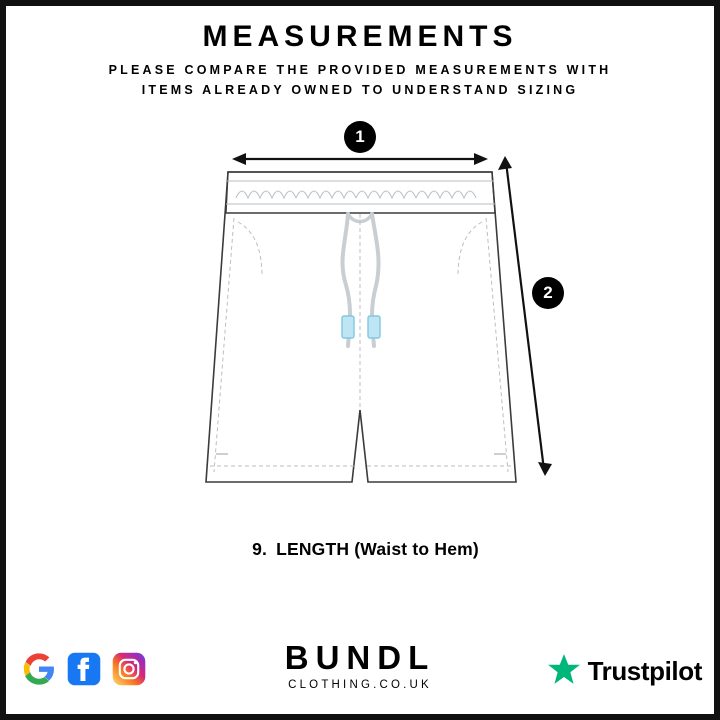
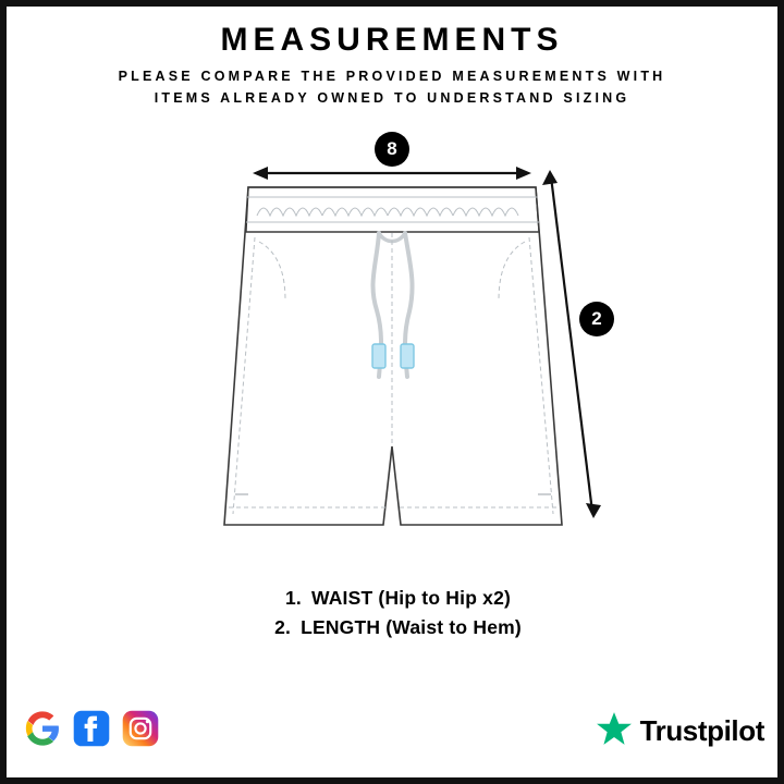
  MEASUREMENTS
  PLEASE COMPARE THE PROVIDED MEASUREMENTS WITH
  ITEMS ALREADY OWNED TO UNDERSTAND SIZING
- 1
+ 8
  2
+ 1. WAIST (Hip to Hip x2)
- 9. LENGTH (Waist to Hem)
+ 2. LENGTH (Waist to Hem)
- BUNDL
- CLOTHING.CO.UK
  Trustpilot
